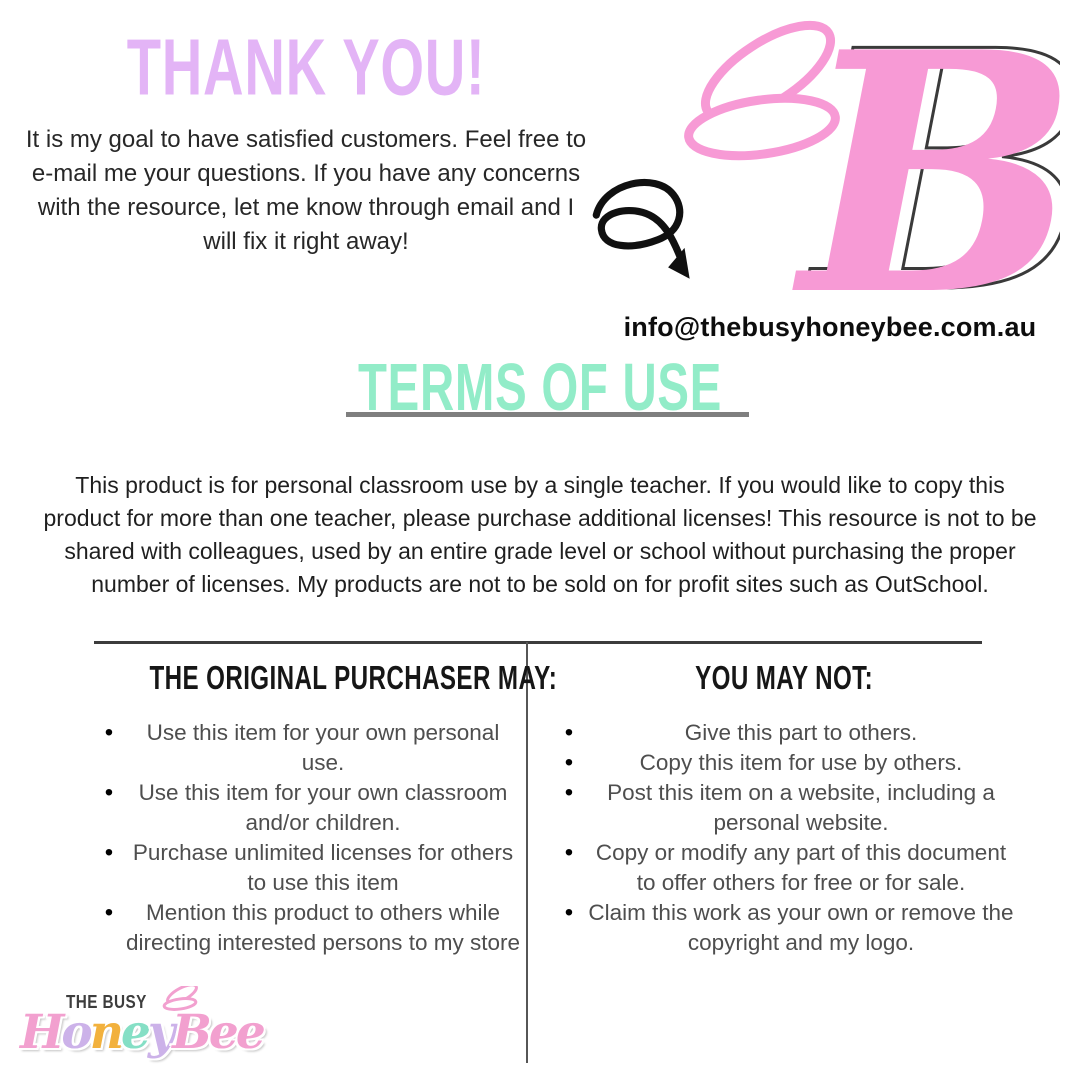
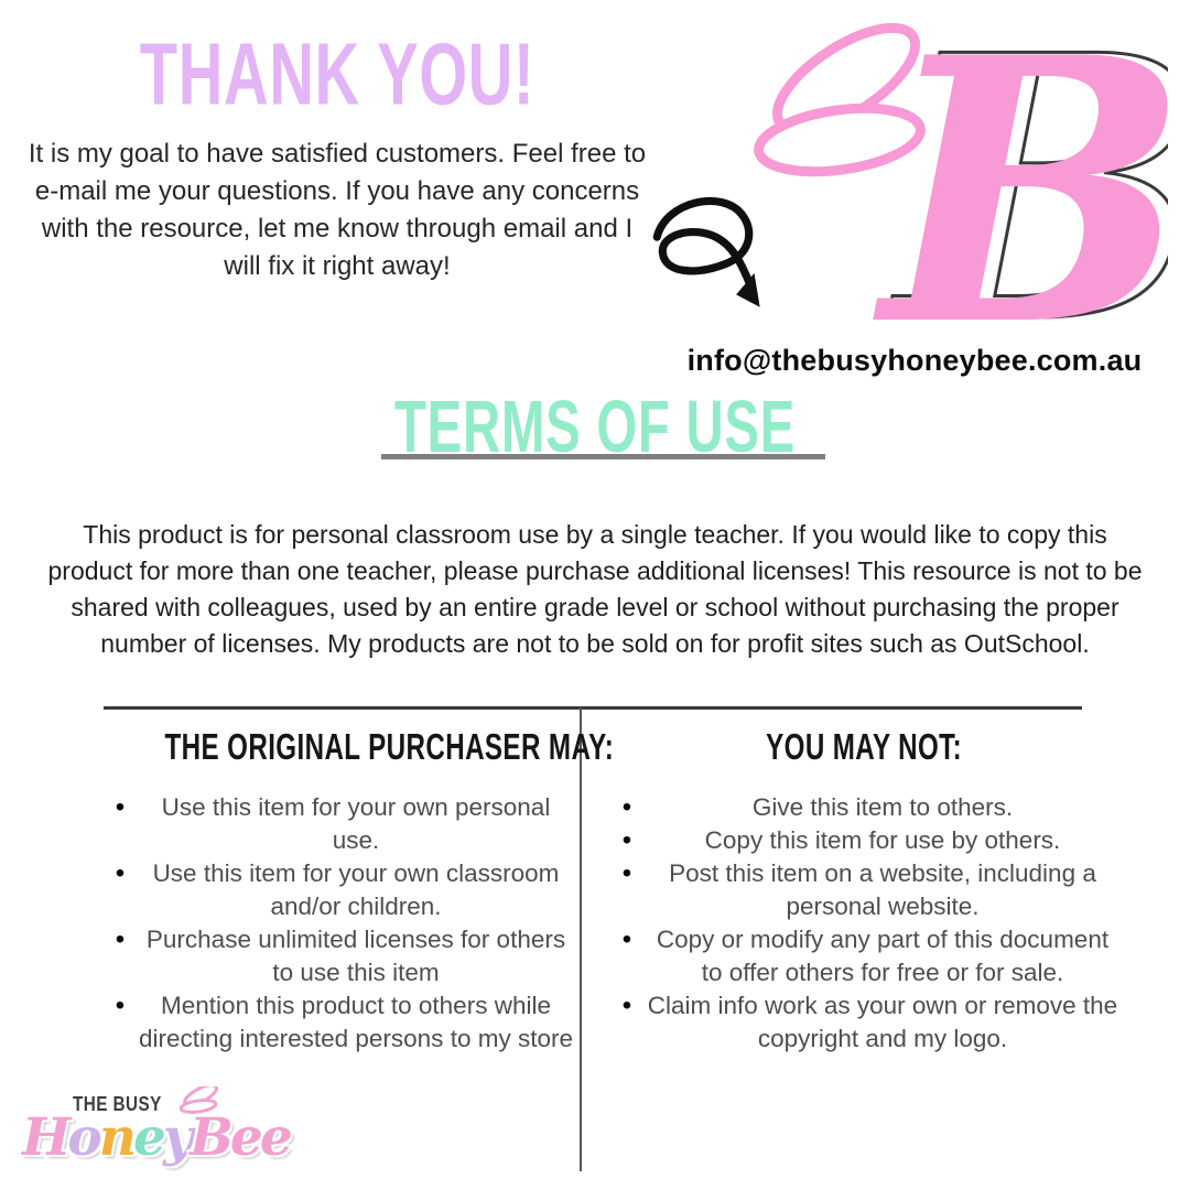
  THANK YOU!
  It is my goal to have satisfied customers. Feel free to e-mail me your questions. If you have any concerns with the resource, let me know through email and I will fix it right away!
  B
  info@thebusyhoneybee.com.au
  TERMS OF USE
  This product is for personal classroom use by a single teacher. If you would like to copy this product for more than one teacher, please purchase additional licenses! This resource is not to be shared with colleagues, used by an entire grade level or school without purchasing the proper number of licenses. My products are not to be sold on for profit sites such as OutSchool.
  THE ORIGINAL PURCHASER MAY:
  •
  Use this item for your own personal use.
  •
  Use this item for your own classroom and/or children.
  •
  Purchase unlimited licenses for others to use this item
  •
  Mention this product to others while directing interested persons to my store
  YOU MAY NOT:
  •
- Give this part to others.
+ Give this item to others.
  •
  Copy this item for use by others.
  •
  Post this item on a website, including a personal website.
  •
  Copy or modify any part of this document to offer others for free or for sale.
  •
- Claim this work as your own or remove the copyright and my logo.
+ Claim info work as your own or remove the copyright and my logo.
  THE BUSY
  HoneyBee
